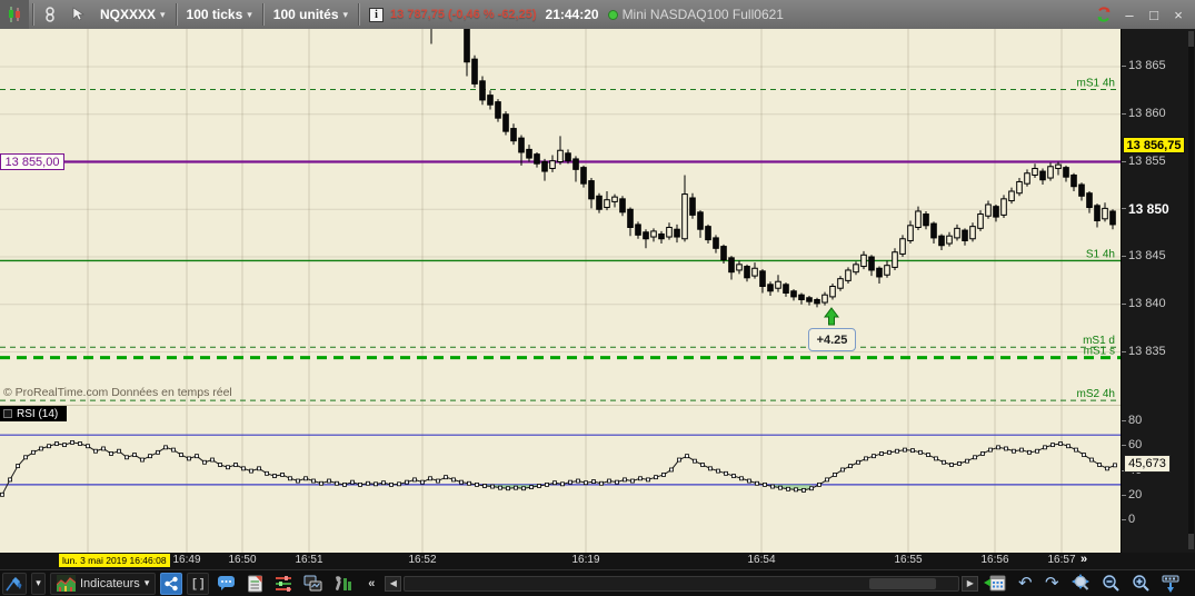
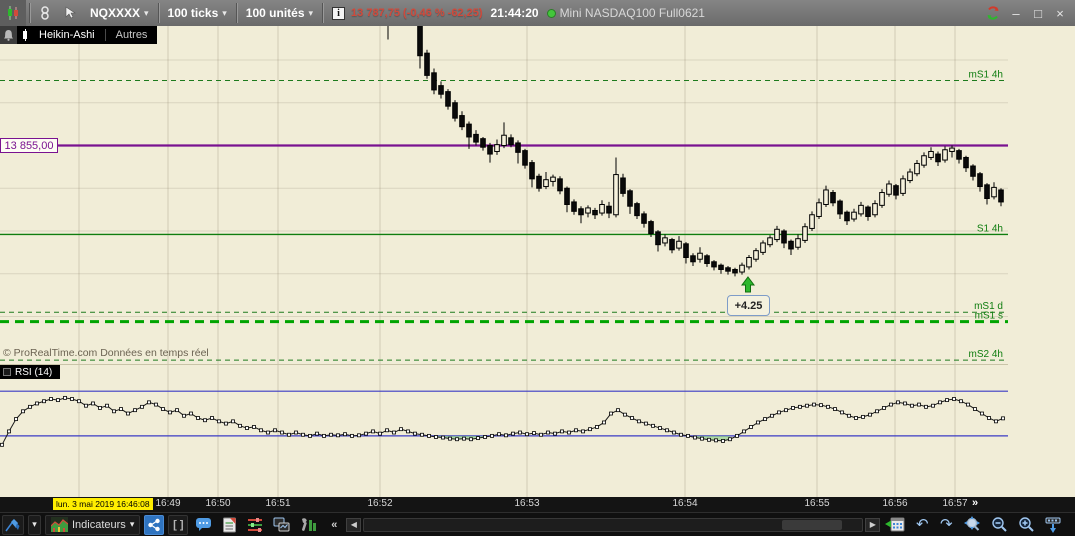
  NQXXXX
  ▾
  100 ticks
  ▾
  100 unités
  ▾
  i
  13 787,75 (-0,46 % -62,25)
  21:44:20
  Mini NASDAQ100 Full0621
  –
  □
  ×
  mS1 4h
  S1 4h
  mS1 d
  mS1 s
  mS2 4h
+ Heikin-Ashi
+ Autres
  13 855,00
  © ProRealTime.com Données en temps réel
  +4.25
  RSI (14)
- 13 865
- 13 860
- 13 855
- 13 850
- 13 845
- 13 840
- 13 835
- 80
- 60
- 20
- 0
- 13 856,75
- 45,673
  lun. 3 mai 2019 16:46:08
  »
  16:49
  16:50
  16:51
  16:52
- 16:19
+ 16:53
  16:54
  16:55
  16:56
  16:57
  ▾
  Indicateurs
  ▾
  [ ]
  «
  ◀
  ▶
  ↶
  ↷
